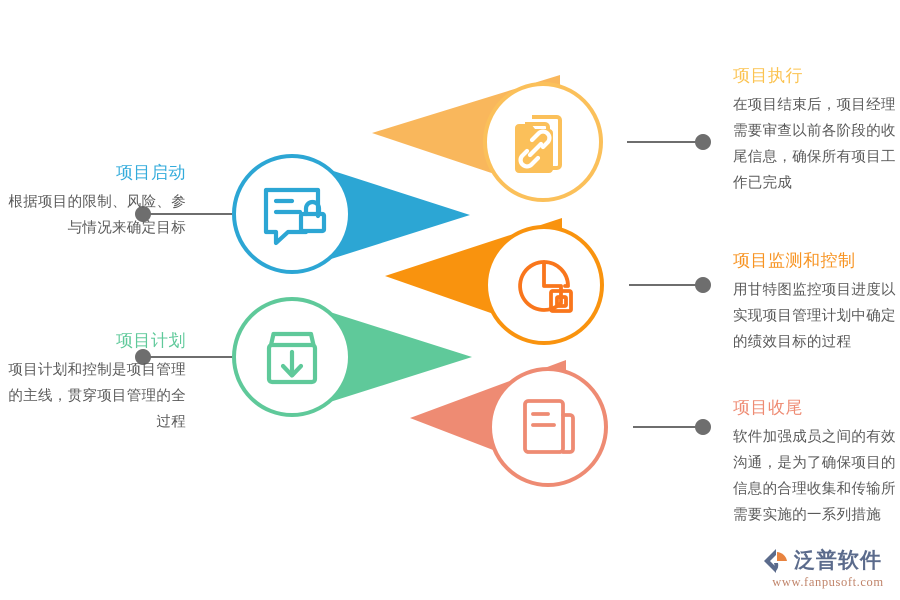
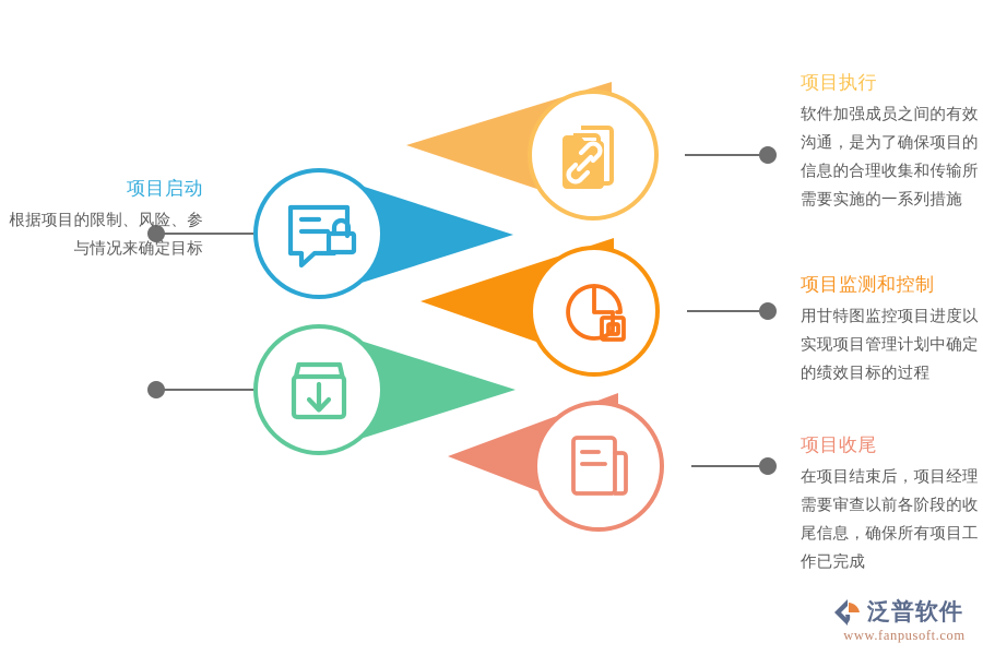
  项目启动
  根据项目的限制、风险、参与情况来确定目标
- 项目计划
- 项目计划和控制是项目管理的主线，贯穿项目管理的全过程
  项目执行
- 在项目结束后，项目经理需要审查以前各阶段的收尾信息，确保所有项目工作已完成
+ 软件加强成员之间的有效沟通，是为了确保项目的信息的合理收集和传输所需要实施的一系列措施
  项目监测和控制
  用甘特图监控项目进度以实现项目管理计划中确定的绩效目标的过程
  项目收尾
- 软件加强成员之间的有效沟通，是为了确保项目的信息的合理收集和传输所需要实施的一系列措施
+ 在项目结束后，项目经理需要审查以前各阶段的收尾信息，确保所有项目工作已完成
  泛普软件
  www.fanpusoft.com
